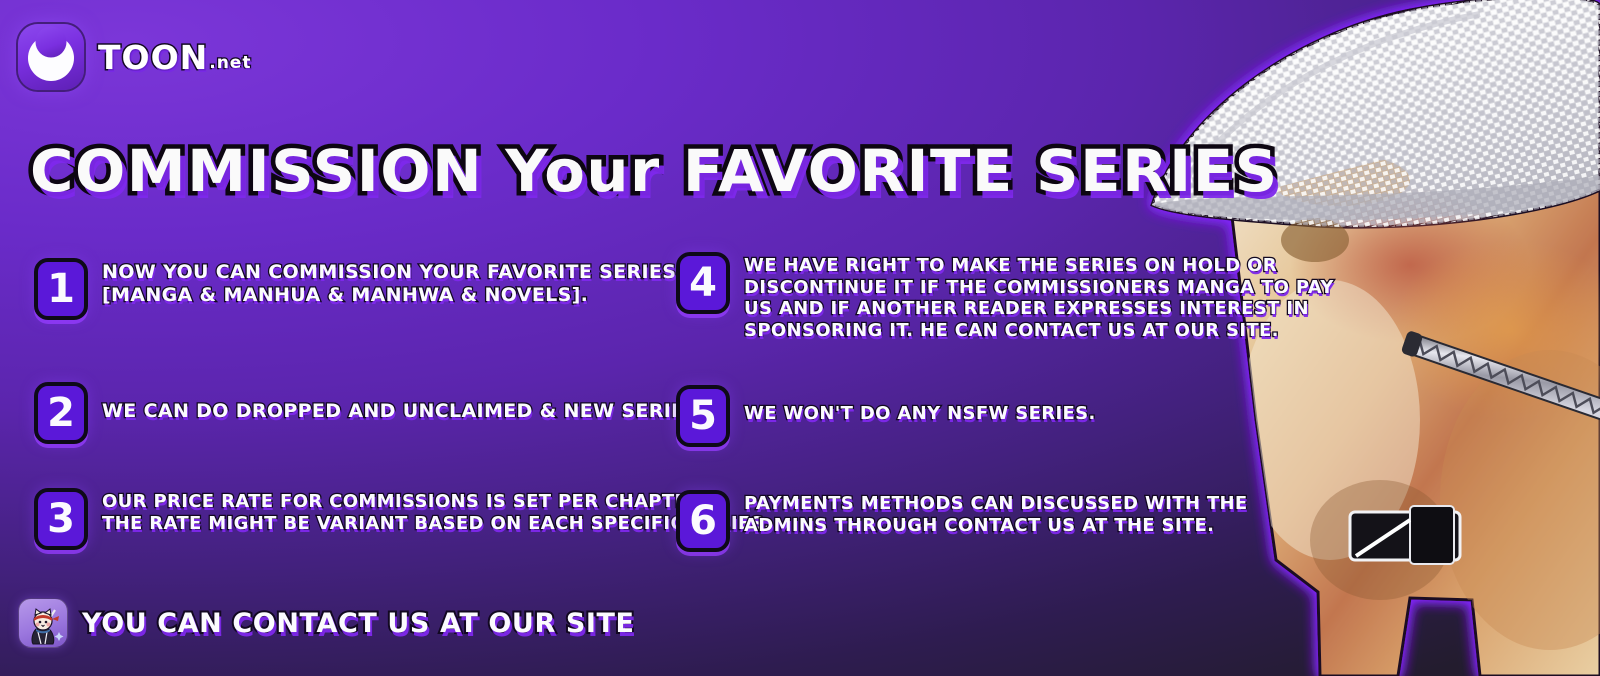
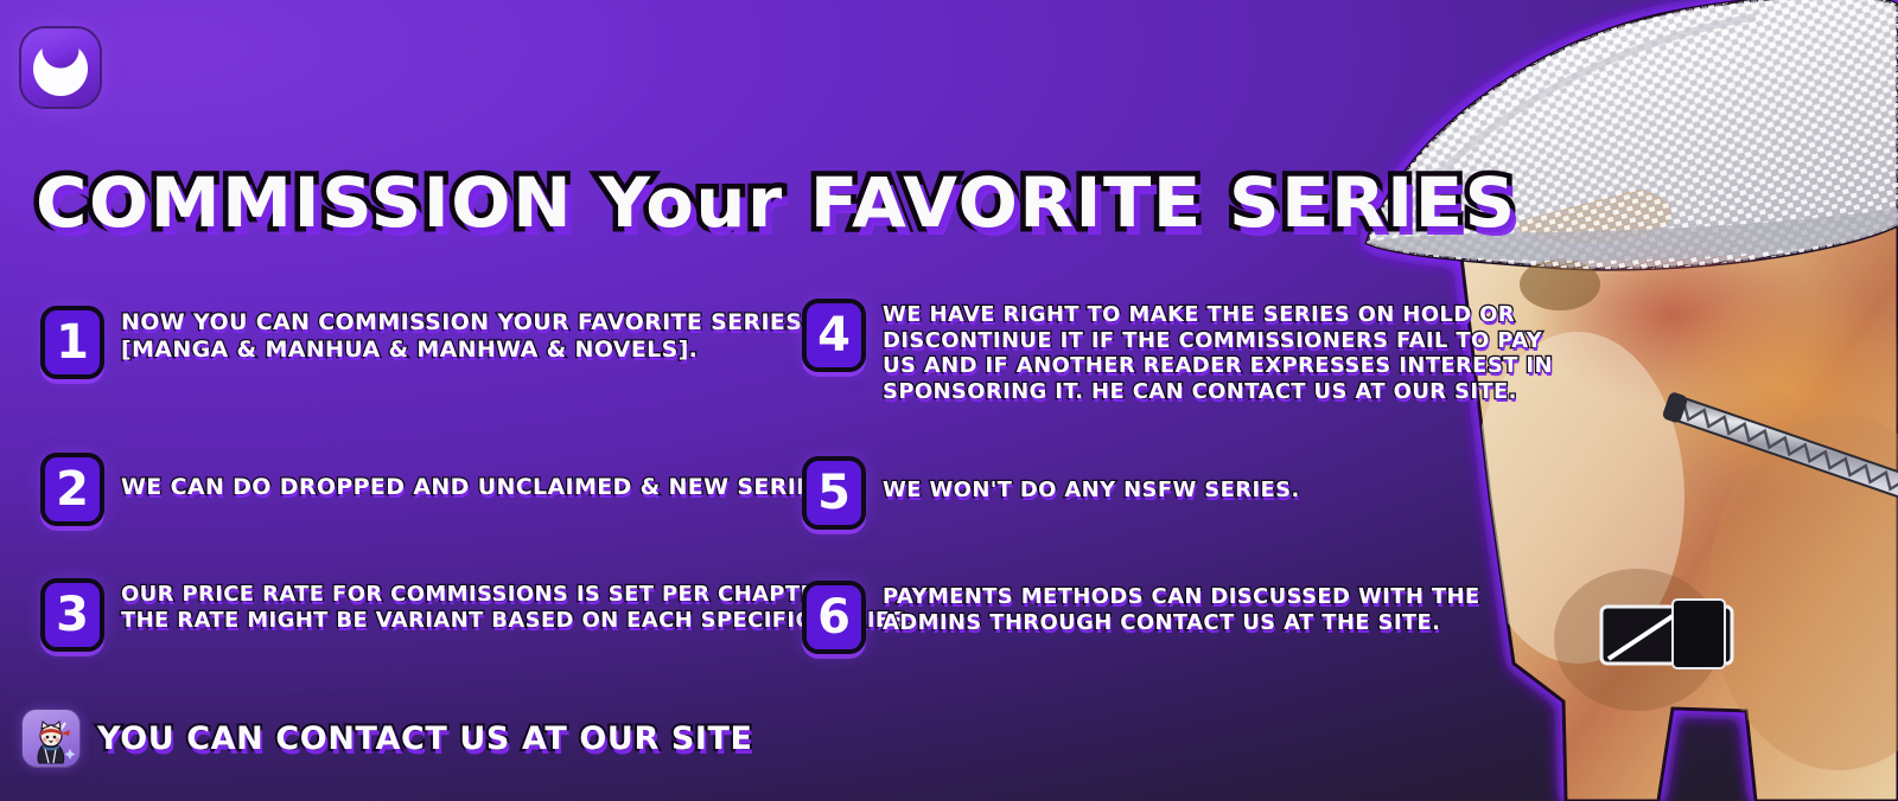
- TOON
- .net
  COMMISSION Your FAVORITE SERIES
  1
  NOW YOU CAN COMMISSION YOUR FAVORITE SERIES
  [MANGA & MANHUA & MANHWA & NOVELS].
  2
  WE CAN DO DROPPED AND UNCLAIMED & NEW SERI
  3
  OUR PRICE RATE FOR COMMISSIONS IS SET PER CHAPT
  THE RATE MIGHT BE VARIANT BASED ON EACH SPECIFIIES.
  4
  WE HAVE RIGHT TO MAKE THE SERIES ON HOLD OR
- DISCONTINUE IT IF THE COMMISSIONERS MANGA TO PAY
+ DISCONTINUE IT IF THE COMMISSIONERS FAIL TO PAY
  US AND IF ANOTHER READER EXPRESSES INTEREST IN
  SPONSORING IT. HE CAN CONTACT US AT OUR SITE.
  5
  WE WON'T DO ANY NSFW SERIES.
  6
  PAYMENTS METHODS CAN DISCUSSED WITH THE
  ADMINS THROUGH CONTACT US AT THE SITE.
  YOU CAN CONTACT US AT OUR SITE
